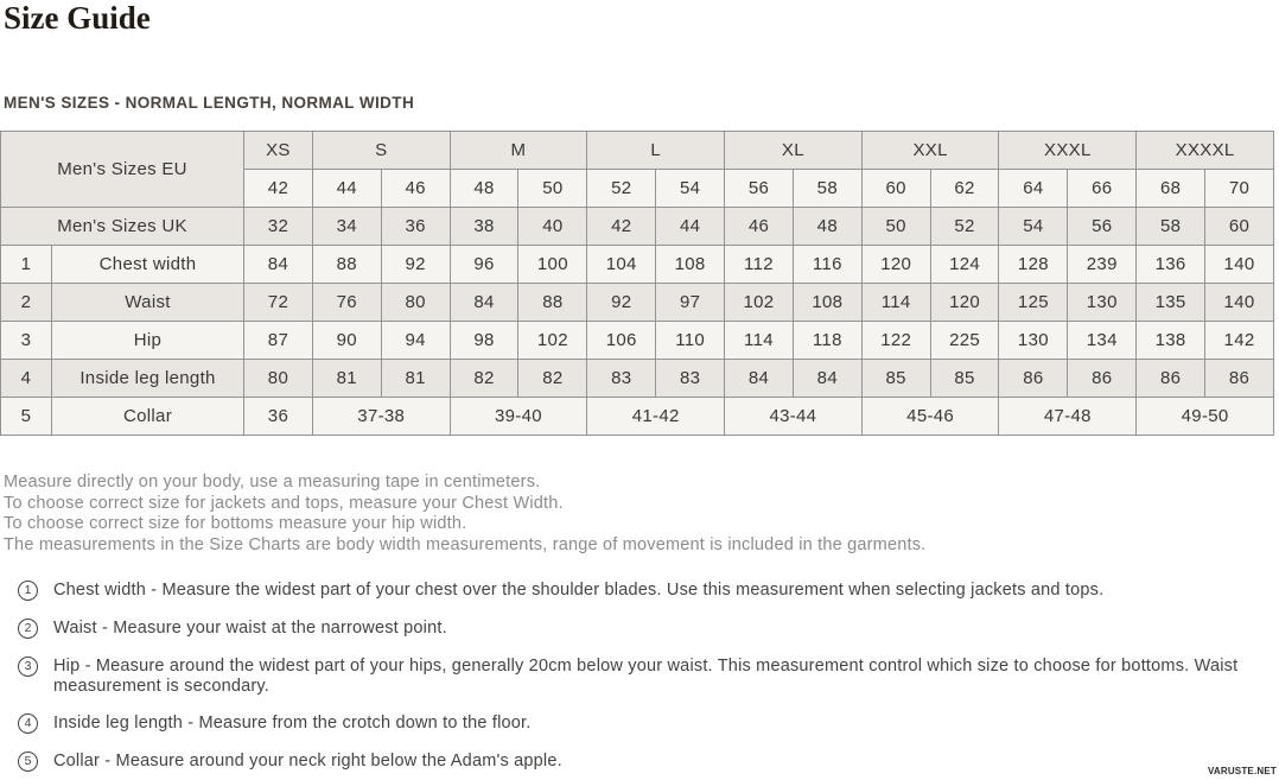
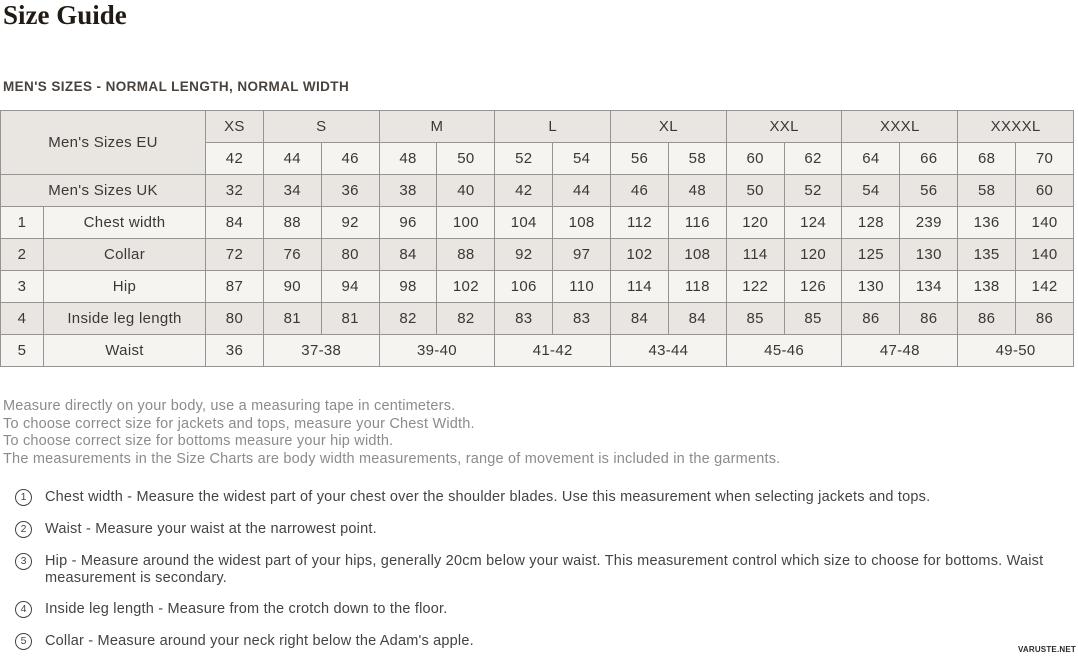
  Size Guide
  MEN'S SIZES - NORMAL LENGTH, NORMAL WIDTH
  Men's Sizes EU	XS	S	M	L	XL	XXL	XXXL	XXXXL
  42	44	46	48	50	52	54	56	58	60	62	64	66	68	70
  Men's Sizes UK	32	34	36	38	40	42	44	46	48	50	52	54	56	58	60
  1	Chest width	84	88	92	96	100	104	108	112	116	120	124	128	239	136	140
- 2	Waist	72	76	80	84	88	92	97	102	108	114	120	125	130	135	140
+ 2	Collar	72	76	80	84	88	92	97	102	108	114	120	125	130	135	140
- 3	Hip	87	90	94	98	102	106	110	114	118	122	225	130	134	138	142
+ 3	Hip	87	90	94	98	102	106	110	114	118	122	126	130	134	138	142
  4	Inside leg length	80	81	81	82	82	83	83	84	84	85	85	86	86	86	86
- 5	Collar	36	37-38	39-40	41-42	43-44	45-46	47-48	49-50
+ 5	Waist	36	37-38	39-40	41-42	43-44	45-46	47-48	49-50
  Measure directly on your body, use a measuring tape in centimeters.
  To choose correct size for jackets and tops, measure your Chest Width.
  To choose correct size for bottoms measure your hip width.
  The measurements in the Size Charts are body width measurements, range of movement is included in the garments.
  1
  Chest width - Measure the widest part of your chest over the shoulder blades. Use this measurement when selecting jackets and tops.
  2
  Waist - Measure your waist at the narrowest point.
  3
  Hip - Measure around the widest part of your hips, generally 20cm below your waist. This measurement control which size to choose for bottoms. Waist measurement is secondary.
  4
  Inside leg length - Measure from the crotch down to the floor.
  5
  Collar - Measure around your neck right below the Adam's apple.
  VARUSTE.NET
